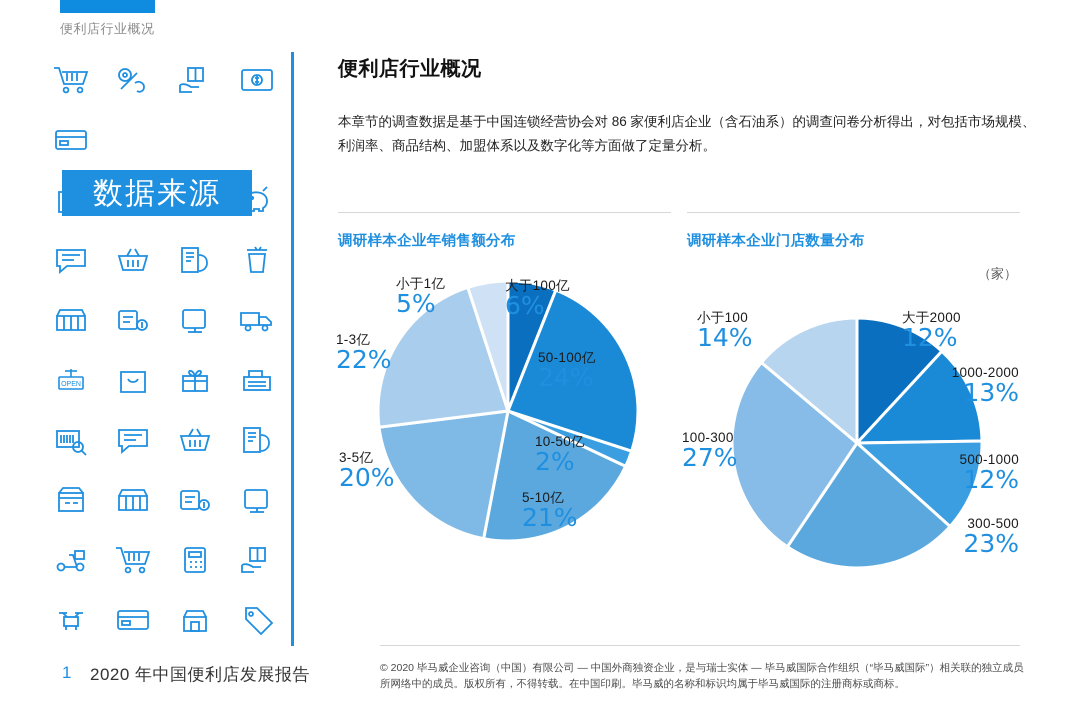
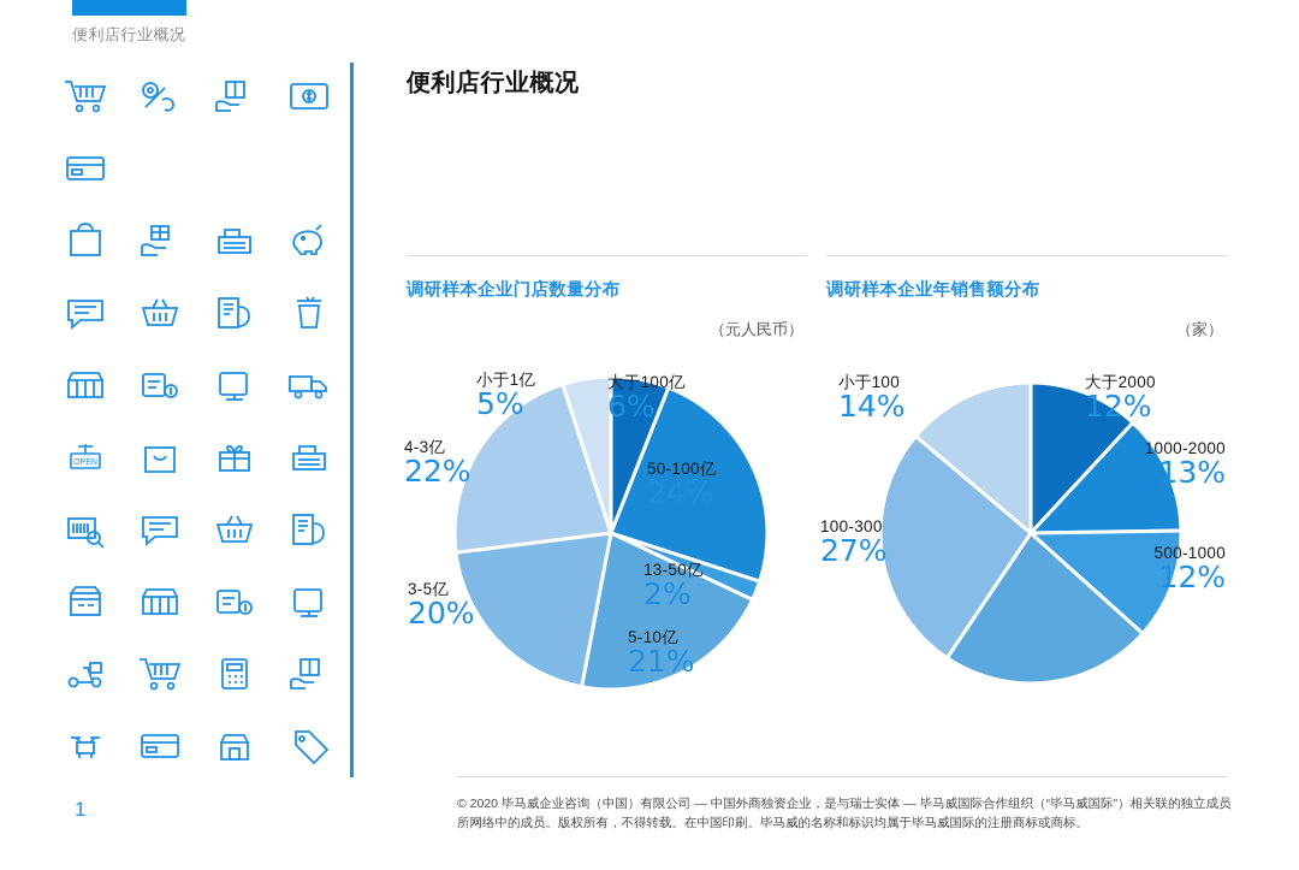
  便利店行业概况
- 数据来源
  1
- 2020 年中国便利店发展报告
  便利店行业概况
- 本章节的调查数据是基于中国连锁经营协会对 86 家便利店企业（含石油系）的调查问卷分析得出，对包括市场规模、利润率、商品结构、加盟体系以及数字化等方面做了定量分析。
- 调研样本企业年销售额分布
+ 调研样本企业门店数量分布
+ （元人民币）
  小于1亿
  5%
  大于100亿
  6%
- 1-3亿
+ 4-3亿
  22%
  50-100亿
  24%
- 10-50亿
+ 13-50亿
  2%
  3-5亿
  20%
  5-10亿
  21%
- 调研样本企业门店数量分布
+ 调研样本企业年销售额分布
  （家）
  小于100
  14%
  大于2000
  12%
  1000-2000
  13%
  500-1000
  12%
  100-300
  27%
- 300-500
- 23%
  © 2020 毕马威企业咨询（中国）有限公司 — 中国外商独资企业，是与瑞士实体 — 毕马威国际合作组织（“毕马威国际”）相关联的独立成员所网络中的成员。版权所有，不得转载。在中国印刷。毕马威的名称和标识均属于毕马威国际的注册商标或商标。
